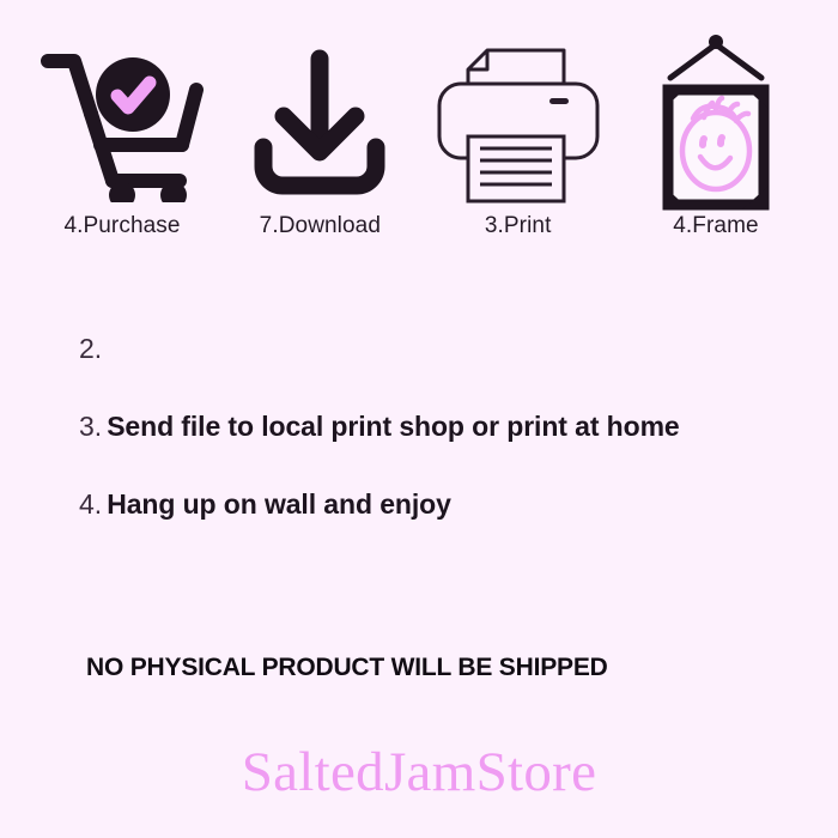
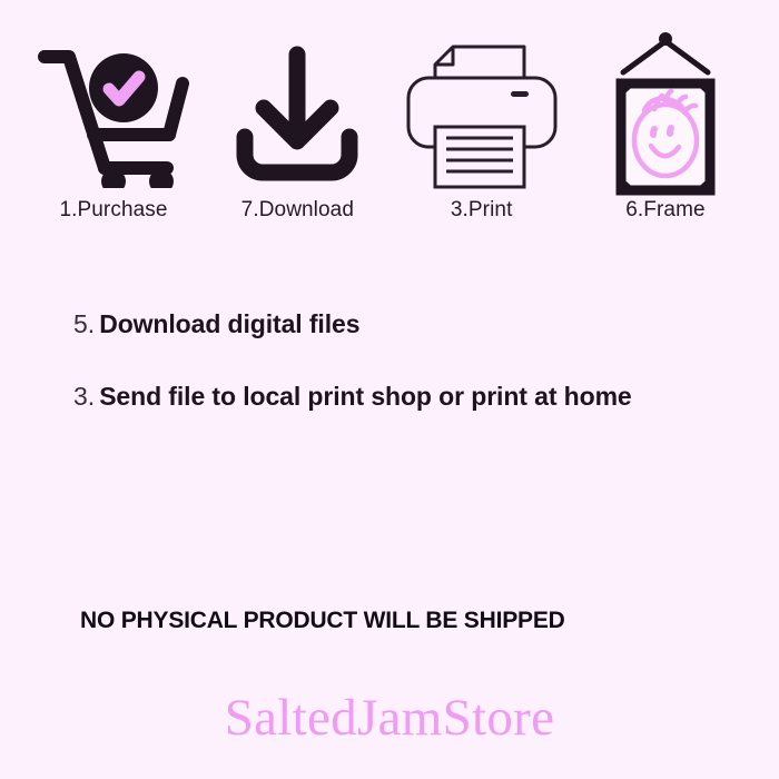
- 4.Purchase
+ 1.Purchase
  7.Download
  3.Print
- 4.Frame
+ 6.Frame
- 2.
+ 5.
+ Download digital files
  3.
  Send file to local print shop or print at home
- 4.
- Hang up on wall and enjoy
  NO PHYSICAL PRODUCT WILL BE SHIPPED
  SaltedJamStore
